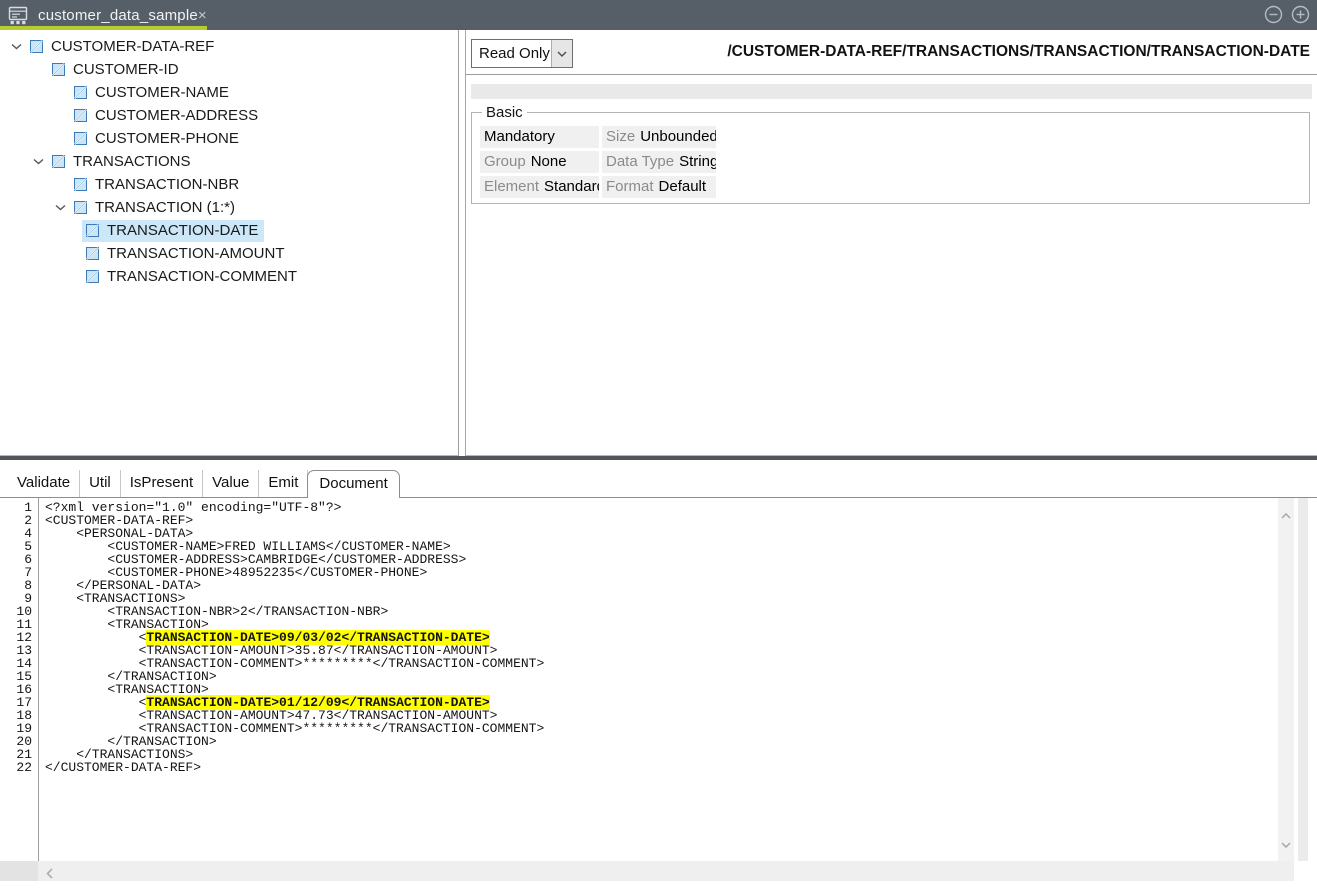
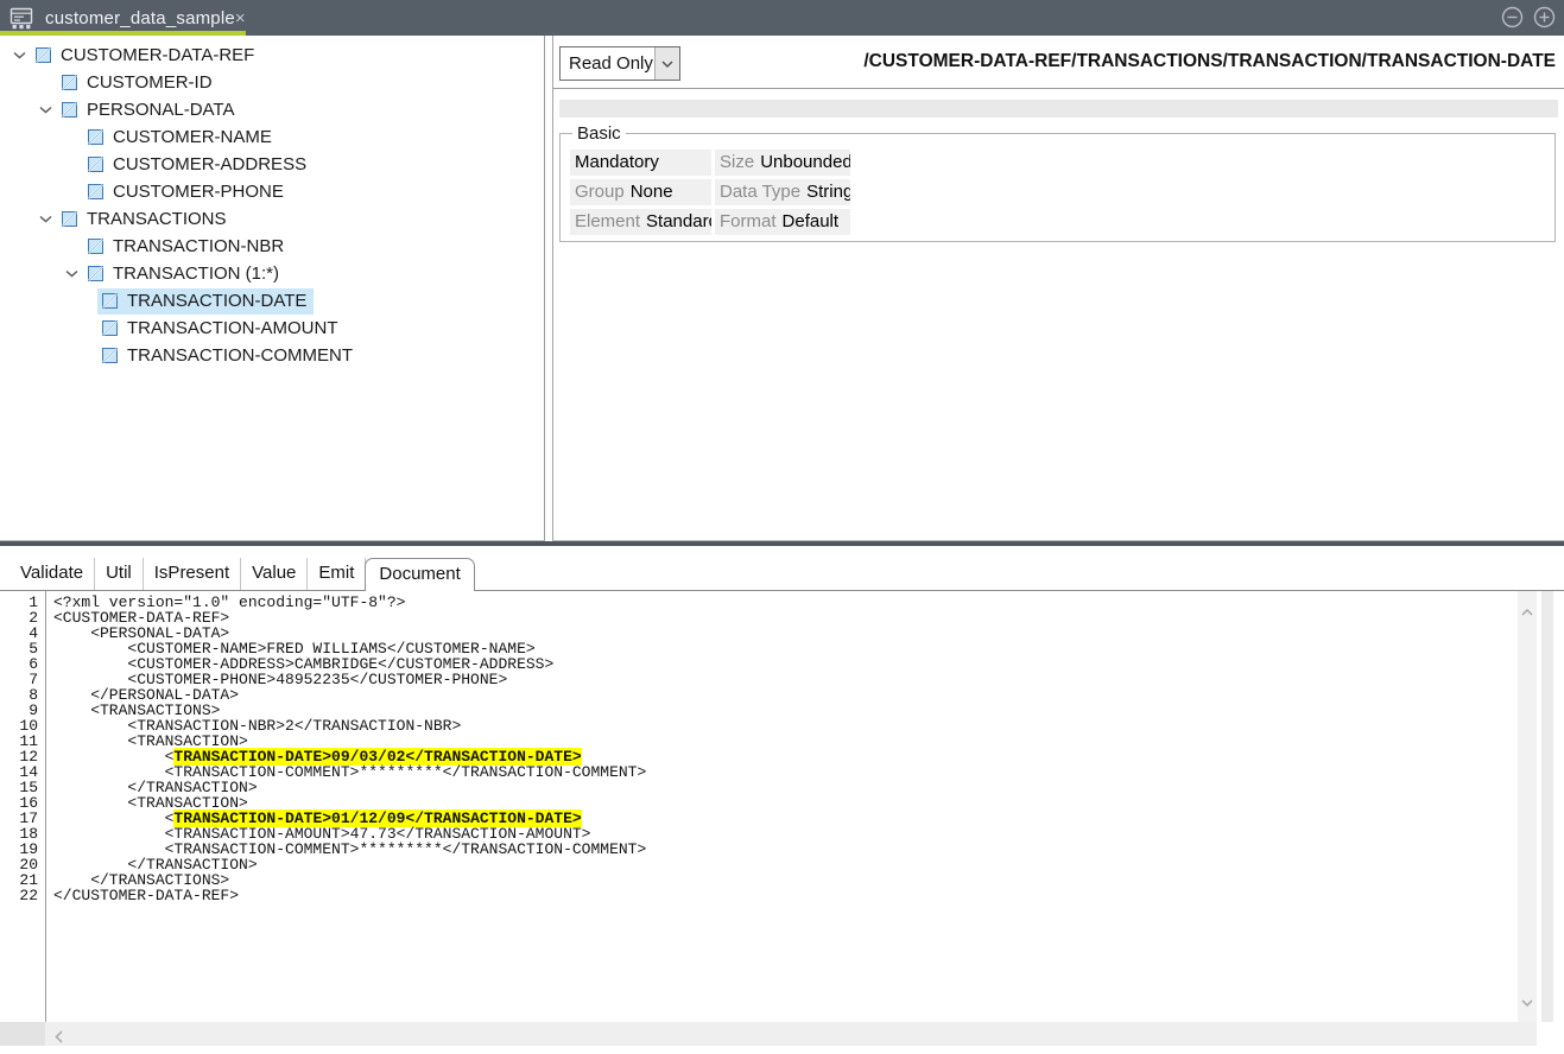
  customer_data_sample
  ×
  CUSTOMER-DATA-REF
  CUSTOMER-ID
+ PERSONAL-DATA
  CUSTOMER-NAME
  CUSTOMER-ADDRESS
  CUSTOMER-PHONE
  TRANSACTIONS
  TRANSACTION-NBR
  TRANSACTION (1:*)
  TRANSACTION-DATE
  TRANSACTION-AMOUNT
  TRANSACTION-COMMENT
  Read Only
  /CUSTOMER-DATA-REF/TRANSACTIONS/TRANSACTION/TRANSACTION-DATE
  Basic
  Mandatory
  Size Unbounded
  Group None
  Data Type String
  Element Standar
  Format Default
  Validate
  Util
  IsPresent
  Value
  Emit
  Document
  1
  <?xml version="1.0" encoding="UTF-8"?>
  2
  <CUSTOMER-DATA-REF>
  4
  <PERSONAL-DATA>
  5
  <CUSTOMER-NAME>FRED WILLIAMS</CUSTOMER-NAME>
  6
  <CUSTOMER-ADDRESS>CAMBRIDGE</CUSTOMER-ADDRESS>
  7
  <CUSTOMER-PHONE>48952235</CUSTOMER-PHONE>
  8
  </PERSONAL-DATA>
  9
  <TRANSACTIONS>
  10
  <TRANSACTION-NBR>2</TRANSACTION-NBR>
  11
  <TRANSACTION>
  12
  <TRANSACTION-DATE>09/03/02</TRANSACTION-DATE>
- 13
- <TRANSACTION-AMOUNT>35.87</TRANSACTION-AMOUNT>
  14
  <TRANSACTION-COMMENT>*********</TRANSACTION-COMMENT>
  15
  </TRANSACTION>
  16
  <TRANSACTION>
  17
  <TRANSACTION-DATE>01/12/09</TRANSACTION-DATE>
  18
  <TRANSACTION-AMOUNT>47.73</TRANSACTION-AMOUNT>
  19
  <TRANSACTION-COMMENT>*********</TRANSACTION-COMMENT>
  20
  </TRANSACTION>
  21
  </TRANSACTIONS>
  22
  </CUSTOMER-DATA-REF>
